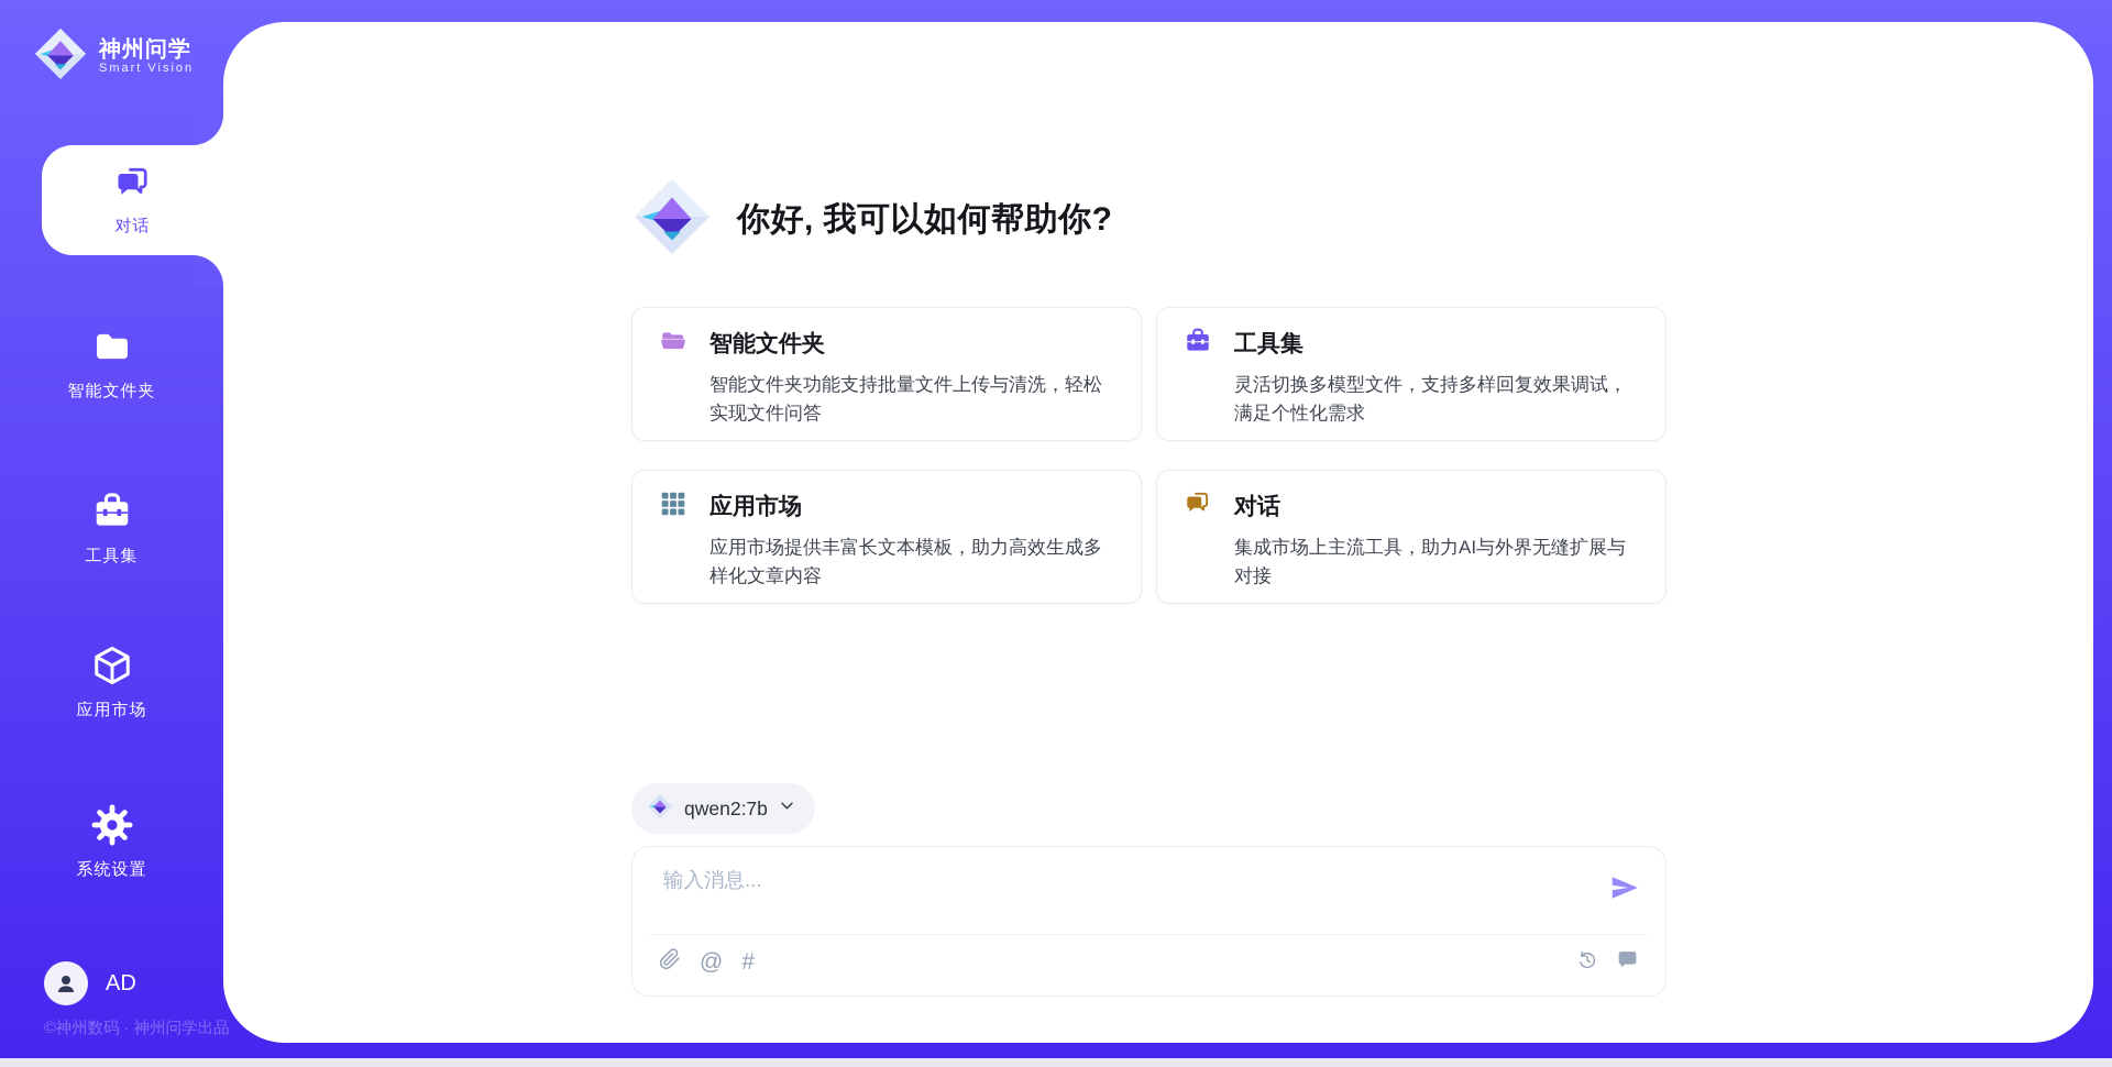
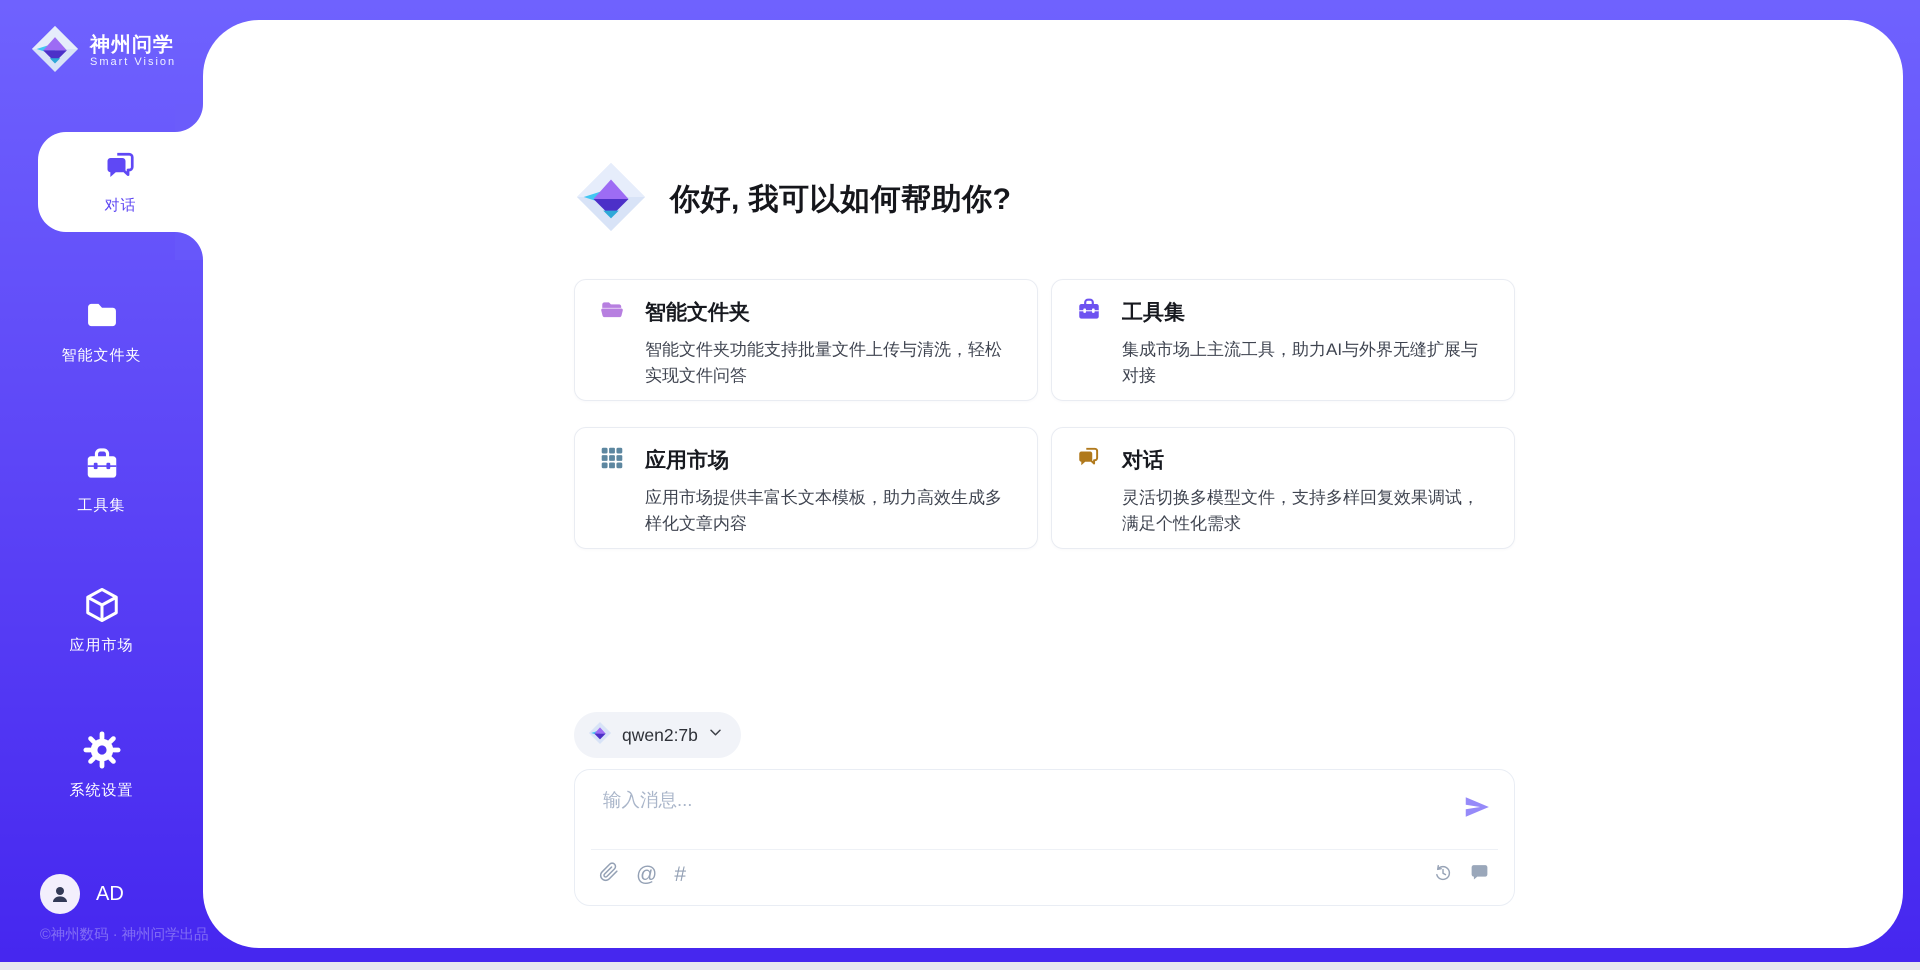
  神州问学
  Smart Vision
  对话
  智能文件夹
  工具集
  应用市场
  系统设置
  AD
  ©神州数码 · 神州问学出品
  你好, 我可以如何帮助你?
  智能文件夹
  智能文件夹功能支持批量文件上传与清洗，轻松实现文件问答
  工具集
- 灵活切换多模型文件，支持多样回复效果调试，满足个性化需求
+ 集成市场上主流工具，助力AI与外界无缝扩展与对接
  应用市场
  应用市场提供丰富长文本模板，助力高效生成多样化文章内容
  对话
- 集成市场上主流工具，助力AI与外界无缝扩展与对接
+ 灵活切换多模型文件，支持多样回复效果调试，满足个性化需求
  qwen2:7b
  输入消息...
  @
  #
